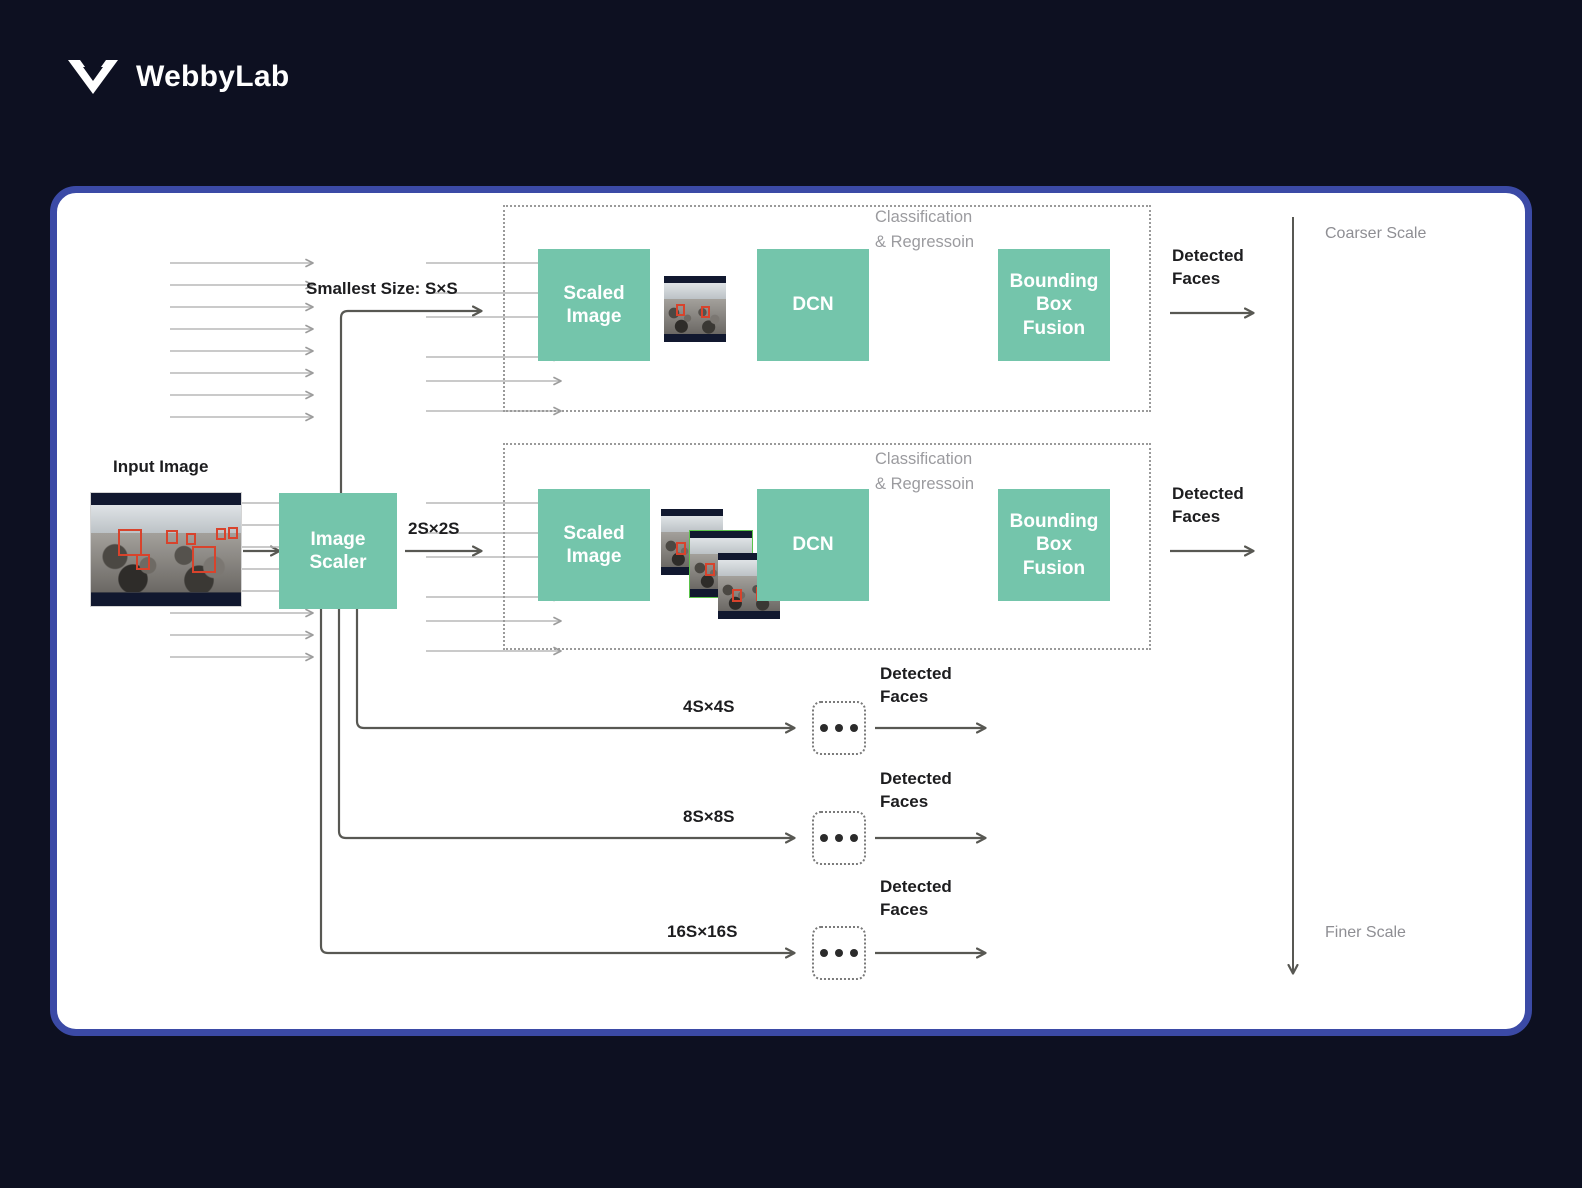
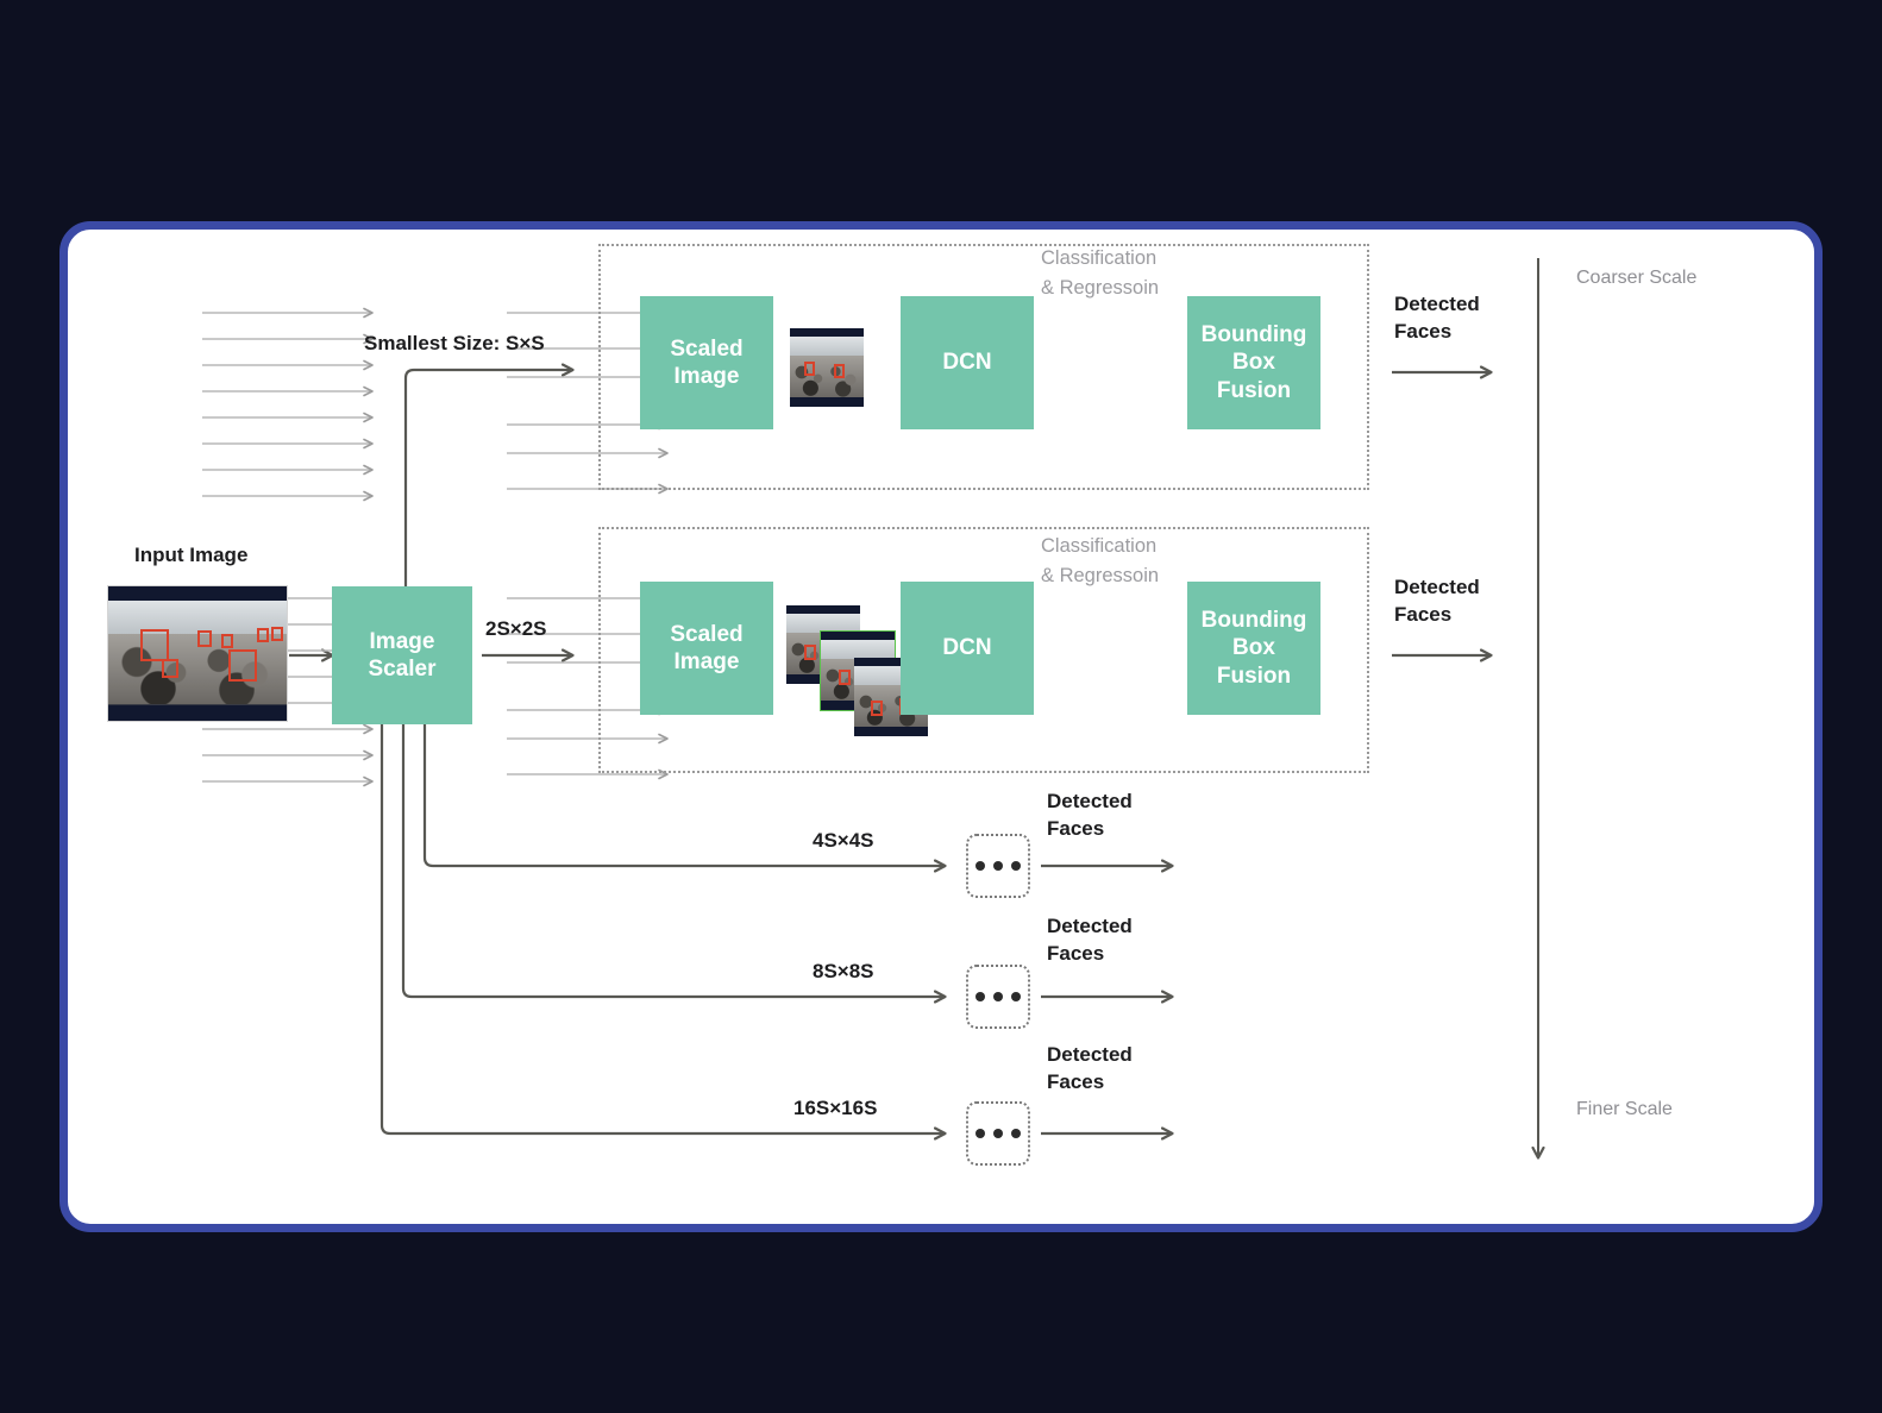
- WebbyLab
  Input Image
  Image
  Scaler
  Smallest Size: S×S
  2S×2S
  4S×4S
  8S×8S
  16S×16S
  Scaled
  Image
  DCN
  Classification
  & Regressoin
  Bounding
  Box
  Fusion
  Detected
  Faces
  Scaled
  Image
  DCN
  Classification
  & Regressoin
  Bounding
  Box
  Fusion
  Detected
  Faces
  Detected
  Faces
  Detected
  Faces
  Detected
  Faces
  Coarser Scale
  Finer Scale
